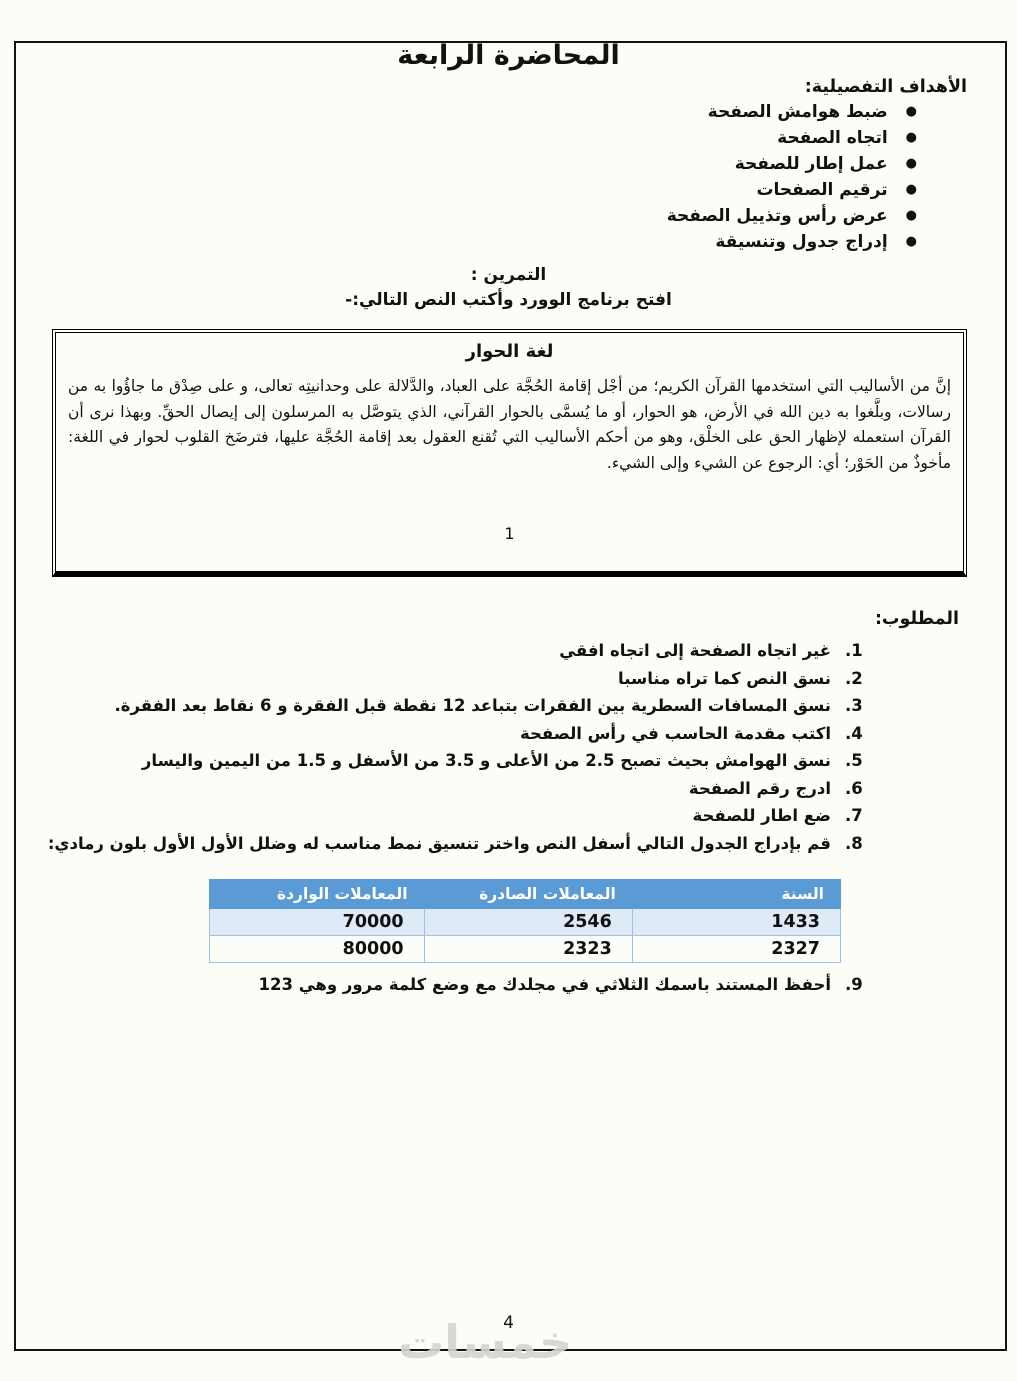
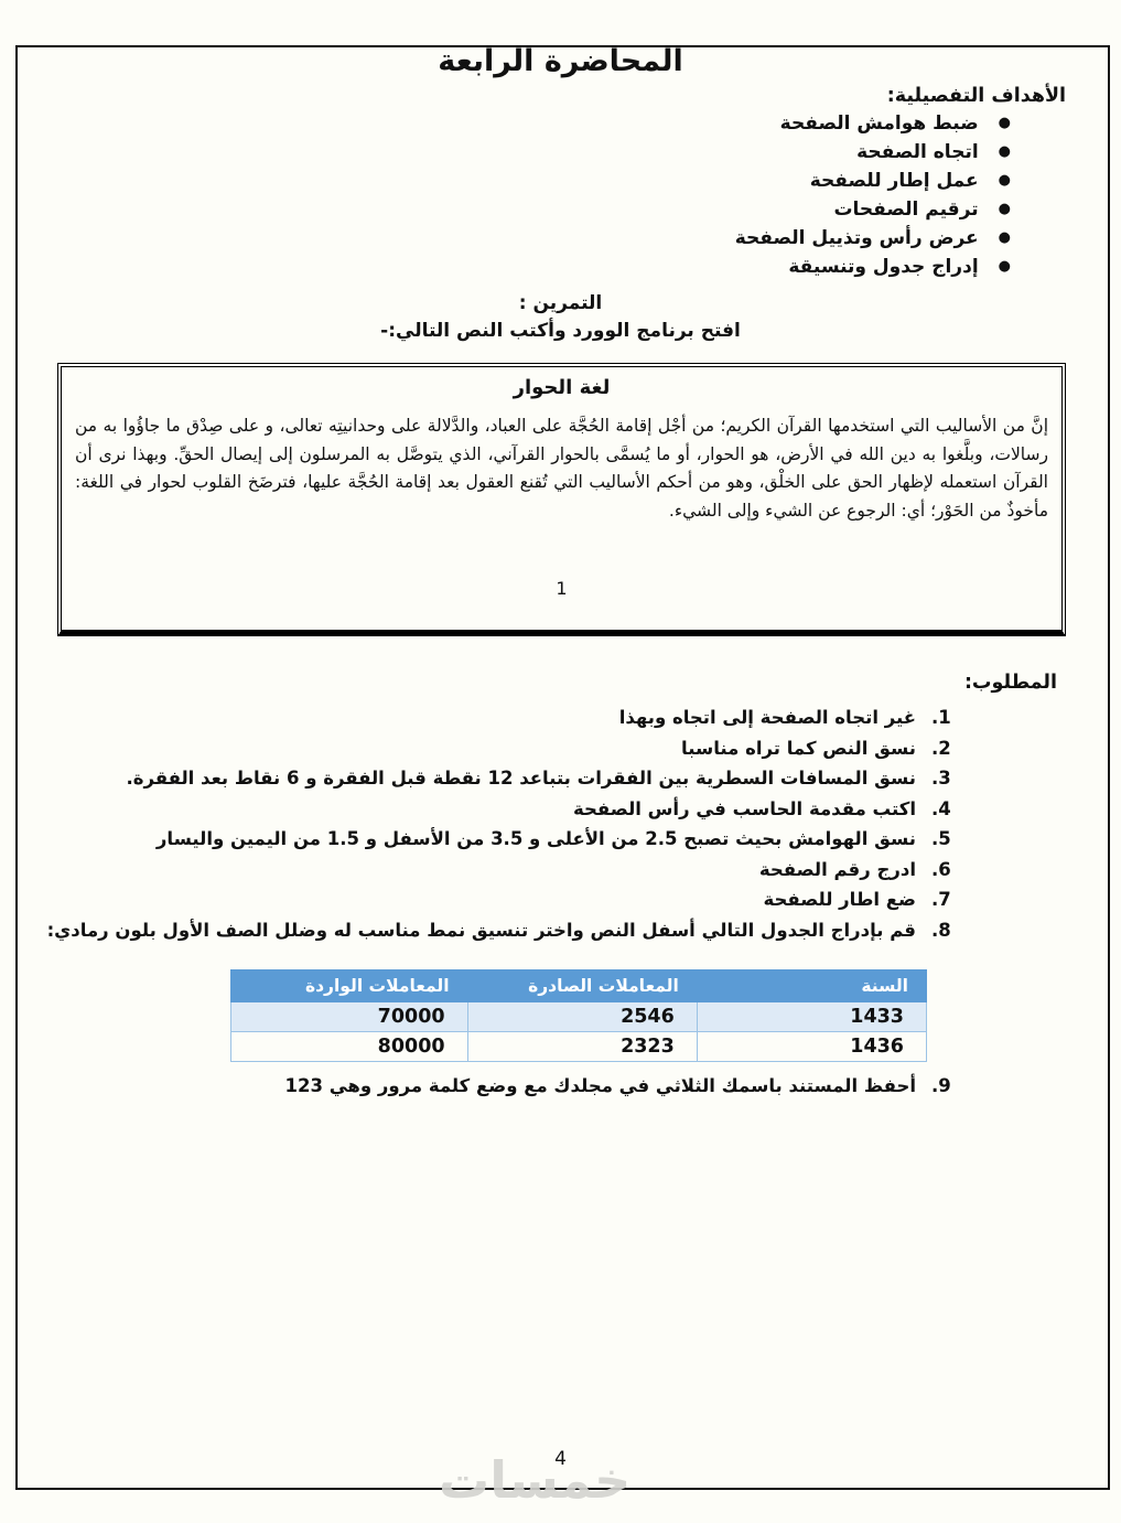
  المحاضرة الرابعة
  الأهداف التفصيلية:
  ●
  ضبط هوامش الصفحة
  ●
  اتجاه الصفحة
  ●
  عمل إطار للصفحة
  ●
  ترقيم الصفحات
  ●
  عرض رأس وتذييل الصفحة
  ●
  إدراج جدول وتنسيقة
  التمرين :
  افتح برنامج الوورد وأكتب النص التالي:-
  لغة الحوار
  إنَّ من الأساليب التي استخدمها القرآن الكريم؛ من أجْل إقامة الحُجَّة على العباد، والدَّلالة على وحدانيتِه تعالى، و على صِدْق ما جاؤُوا به من رسالات، وبلَّغوا به دين الله في الأرض، هو الحوار، أو ما يُسمَّى بالحوار القرآني، الذي يتوصَّل به المرسلون إلى إيصال الحقِّ. وبهذا نرى أن القرآن استعمله لإظهار الحق على الخلْق، وهو من أحكم الأساليب التي تُقنع العقول بعد إقامة الحُجَّة عليها، فترضَخ القلوب لحوار في اللغة: مأخوذٌ من الحَوْر؛ أي: الرجوع عن الشيء وإلى الشيء.
  1
  المطلوب:
  1.
- غير اتجاه الصفحة إلى اتجاه افقي
+ غير اتجاه الصفحة إلى اتجاه وبهذا
  2.
  نسق النص كما تراه مناسبا
  3.
  نسق المسافات السطرية بين الفقرات بتباعد 12 نقطة قبل الفقرة و 6 نقاط بعد الفقرة.
  4.
  اكتب مقدمة الحاسب في رأس الصفحة
  5.
  نسق الهوامش بحيث تصبح 2.5 من الأعلى و 3.5 من الأسفل و 1.5 من اليمين واليسار
  6.
  ادرج رقم الصفحة
  7.
  ضع اطار للصفحة
  8.
- قم بإدراج الجدول التالي أسفل النص واختر تنسيق نمط مناسب له وضلل الأول الأول بلون رمادي:
+ قم بإدراج الجدول التالي أسفل النص واختر تنسيق نمط مناسب له وضلل الصف الأول بلون رمادي:
  السنة	المعاملات الصادرة	المعاملات الواردة
  1433	2546	70000
- 2327	2323	80000
+ 1436	2323	80000
  9.
  أحفظ المستند باسمك الثلاثي في مجلدك مع وضع كلمة مرور وهي 123
  4
  خمسات
